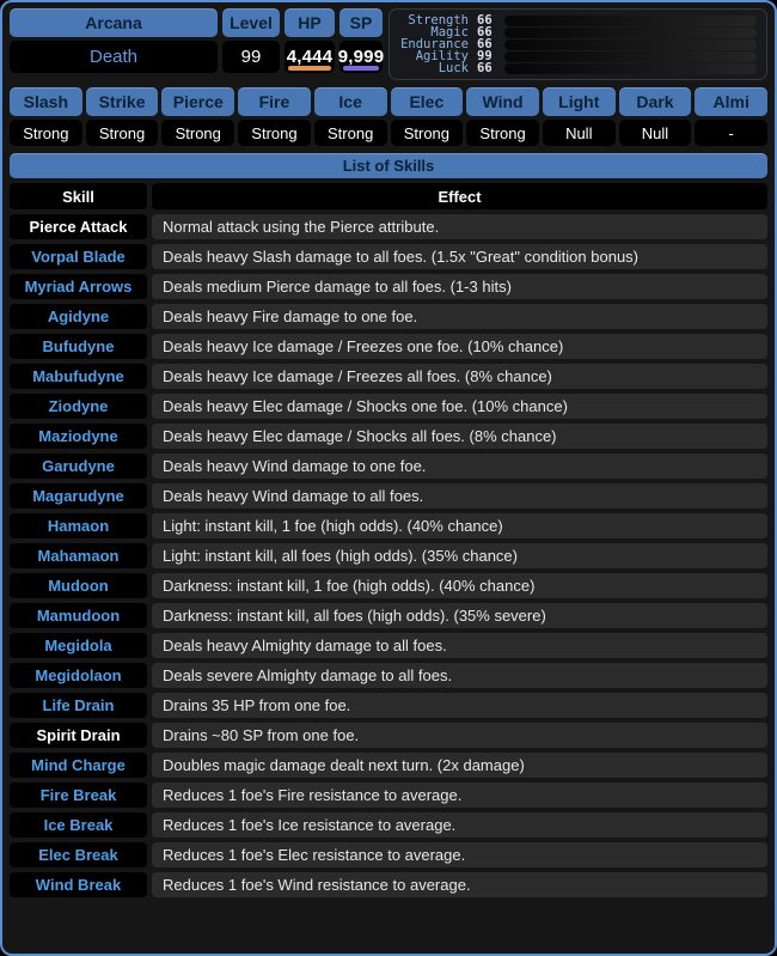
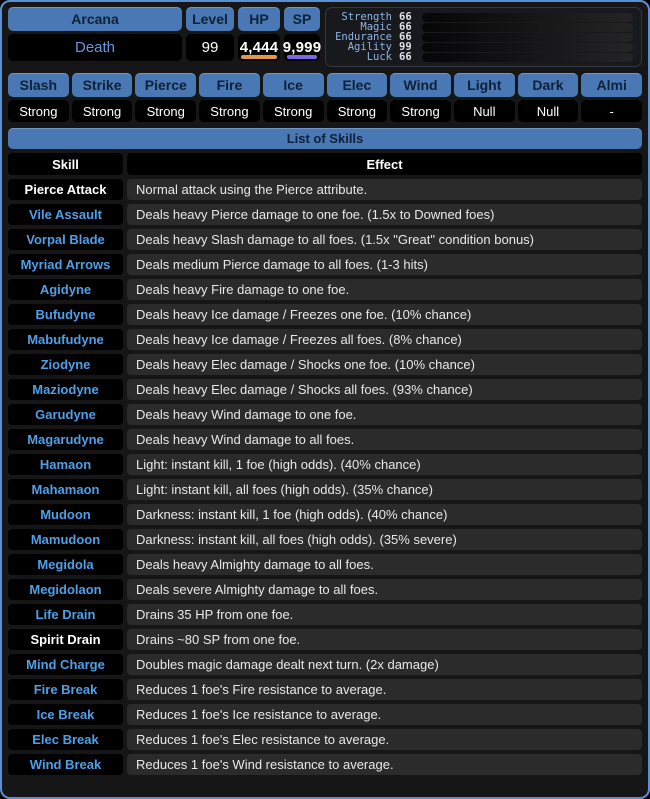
  Arcana
  Level
  HP
  SP
  Death
  99
  4,444
  9,999
  Strength
  66
  Magic
  66
  Endurance
  66
  Agility
  99
  Luck
  66
  Slash
  Strike
  Pierce
  Fire
  Ice
  Elec
  Wind
  Light
  Dark
  Almi
  Strong
  Strong
  Strong
  Strong
  Strong
  Strong
  Strong
  Null
  Null
  -
  List of Skills
  Skill
  Effect
  Pierce Attack
  Normal attack using the Pierce attribute.
+ Vile Assault
+ Deals heavy Pierce damage to one foe. (1.5x to Downed foes)
  Vorpal Blade
  Deals heavy Slash damage to all foes. (1.5x "Great" condition bonus)
  Myriad Arrows
  Deals medium Pierce damage to all foes. (1-3 hits)
  Agidyne
  Deals heavy Fire damage to one foe.
  Bufudyne
  Deals heavy Ice damage / Freezes one foe. (10% chance)
  Mabufudyne
  Deals heavy Ice damage / Freezes all foes. (8% chance)
  Ziodyne
  Deals heavy Elec damage / Shocks one foe. (10% chance)
  Maziodyne
- Deals heavy Elec damage / Shocks all foes. (8% chance)
+ Deals heavy Elec damage / Shocks all foes. (93% chance)
  Garudyne
  Deals heavy Wind damage to one foe.
  Magarudyne
  Deals heavy Wind damage to all foes.
  Hamaon
  Light: instant kill, 1 foe (high odds). (40% chance)
  Mahamaon
  Light: instant kill, all foes (high odds). (35% chance)
  Mudoon
  Darkness: instant kill, 1 foe (high odds). (40% chance)
  Mamudoon
  Darkness: instant kill, all foes (high odds). (35% severe)
  Megidola
  Deals heavy Almighty damage to all foes.
  Megidolaon
  Deals severe Almighty damage to all foes.
  Life Drain
  Drains 35 HP from one foe.
  Spirit Drain
  Drains ~80 SP from one foe.
  Mind Charge
  Doubles magic damage dealt next turn. (2x damage)
  Fire Break
  Reduces 1 foe's Fire resistance to average.
  Ice Break
  Reduces 1 foe's Ice resistance to average.
  Elec Break
  Reduces 1 foe's Elec resistance to average.
  Wind Break
  Reduces 1 foe's Wind resistance to average.
